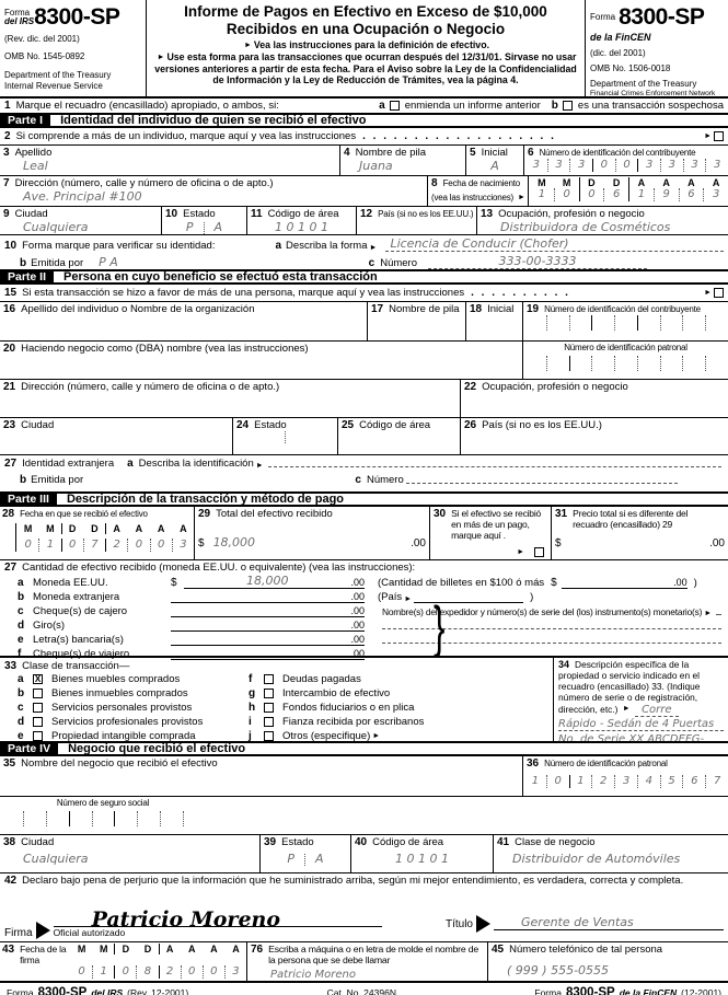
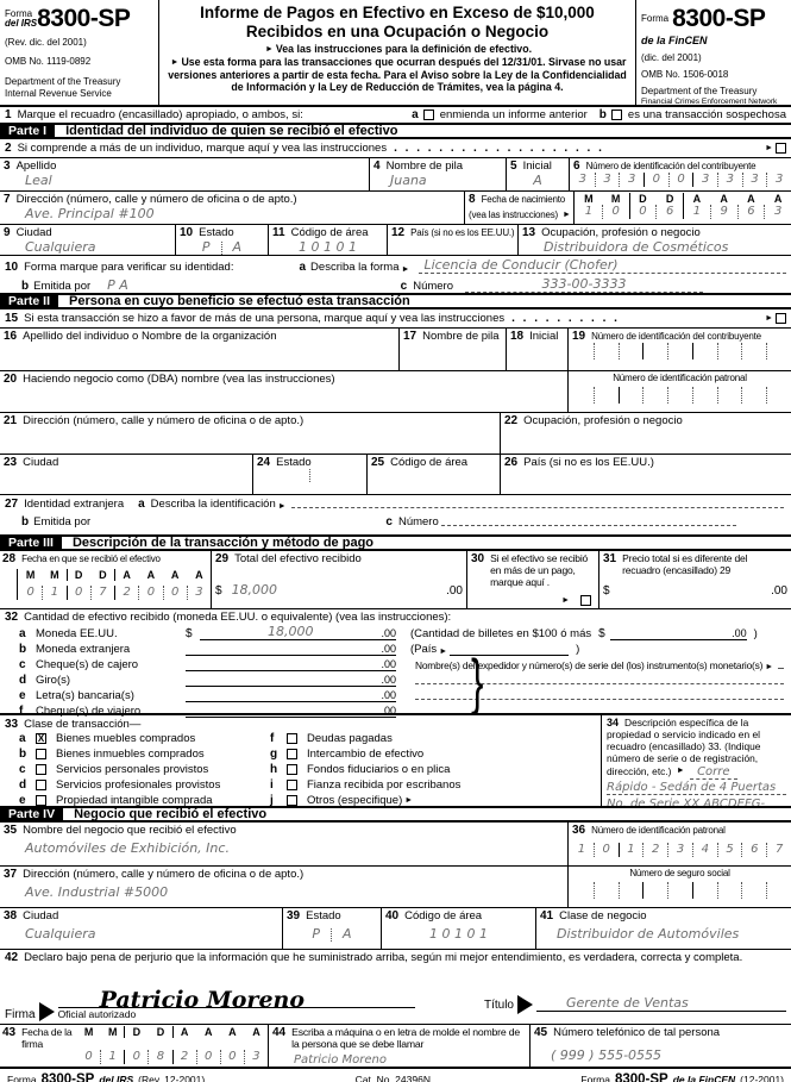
  Forma
  del IRS
  8300-SP
  (Rev. dic. del 2001)
- OMB No. 1545-0892
+ OMB No. 1119-0892
  Department of the Treasury
  Internal Revenue Service
  Informe de Pagos en Efectivo en Exceso de $10,000
  Recibidos en una Ocupación o Negocio
  Vea las instrucciones para la definición de efectivo.
  Use esta forma para las transacciones que ocurran después del 12/31/01. Sirvase no usar versiones anteriores a partir de esta fecha. Para el Aviso sobre la Ley de la Confidencialidad de Información y la Ley de Reducción de Trámites, vea la página 4.
  Forma
  8300-SP
  de la FinCEN
  (dic. del 2001)
  OMB No. 1506-0018
  Department of the Treasury
  1
  Marque el recuadro (encasillado) apropiado, o ambos, si:
  a
  enmienda un informe anterior
  b
  es una transacción sospechosa
  Parte I
  Identidad del individuo de quien se recibió el efectivo
  2
  Si comprende a más de un individuo, marque aquí y vea las instrucciones
  . . . . . . . . . . . . . . . . . . .
  3 Apellido
  Leal
  4 Nombre de pila
  Juana
  5 Inicial
  A
  6 Número de identificación del contribuyente
  3
  3
  3
  0
  0
  3
  3
  3
  3
  7 Dirección (número, calle y número de oficina o de apto.)
  Ave. Principal #100
  8 Fecha de nacimiento
  (vea las instrucciones)
  M
  M
  D
  D
  A
  A
  A
  A
  1
  0
  0
  6
  1
  9
  6
  3
  9 Ciudad
  Cualquiera
  10 Estado
  P A
  11 Código de área
  1 0 1 0 1
  12 País (si no es los EE.UU.)
  13 Ocupación, profesión o negocio
  Distribuidora de Cosméticos
  10
  Forma marque para verificar su identidad:
  a
  Describa la forma
  Licencia de Conducir (Chofer)
  b
  Emitida por
  P A
  c
  Número
  333-00-3333
  Parte II
  Persona en cuyo beneficio se efectuó esta transacción
  15
  Si esta transacción se hizo a favor de más de una persona, marque aquí y vea las instrucciones
  . . . . . . . . . .
  16 Apellido del individuo o Nombre de la organización
  17 Nombre de pila
  18 Inicial
  19 Número de identificación del contribuyente
  20 Haciendo negocio como (DBA) nombre (vea las instrucciones)
  Número de identificación patronal
  21 Dirección (número, calle y número de oficina o de apto.)
  22 Ocupación, profesión o negocio
  23 Ciudad
  24 Estado
  25 Código de área
  26 País (si no es los EE.UU.)
  27
  Identidad extranjera
  a
  Describa la identificación
  b
  Emitida por
  c
  Número
  Parte III
  Descripción de la transacción y método de pago
  28 Fecha en que se recibió el efectivo
  M
  M
  D
  D
  A
  A
  A
  A
  0
  1
  0
  7
  2
  0
  0
  3
  29 Total del efectivo recibido
  $
  18,000
  .00
  30
  Si el efectivo se recibió en más de un pago, marque aquí .
  31
  Precio total si es diferente del recuadro (encasillado) 29
  $
  .00
- 27 Cantidad de efectivo recibido (moneda EE.UU. o equivalente) (vea las instrucciones):
+ 32 Cantidad de efectivo recibido (moneda EE.UU. o equivalente) (vea las instrucciones):
  }
  a
  Moneda EE.UU.
  $
  18,000
  .00
  (Cantidad de billetes en $100 ó más
  $
  .00
  )
  b
  Moneda extranjera
  .00
  (País
  )
  c
  Cheque(s) de cajero
  .00
  Nombre(s) del expedidor y número(s) de serie del (los) instrumento(s) monetario(s)
  d
  Giro(s)
  .00
  e
  Letra(s) bancaria(s)
  .00
  f
  Cheque(s) de viajero
  .00
  33 Clase de transacción—
  a
  X
  Bienes muebles comprados
  f
  Deudas pagadas
  b
  Bienes inmuebles comprados
  g
  Intercambio de efectivo
  c
  Servicios personales provistos
  h
  Fondos fiduciarios o en plica
  d
  Servicios profesionales provistos
  i
  Fianza recibida por escribanos
  e
  Propiedad intangible comprada
  j
  Otros (especifique)
  34 Descripción específica de la propiedad o servicio indicado en el recuadro (encasillado) 33. (Indique número de serie o de registración, dirección, etc.) Corre
  Rápido - Sedán de 4 Puertas
  No. de Serie XX ABCDEFG-
  Parte IV
  Negocio que recibió el efectivo
  35 Nombre del negocio que recibió el efectivo
+ Automóviles de Exhibición, Inc.
  36 Número de identificación patronal
  1
  0
  1
  2
  3
  4
  5
  6
  7
+ 37 Dirección (número, calle y número de oficina o de apto.)
+ Ave. Industrial #5000
  Número de seguro social
  38 Ciudad
  Cualquiera
  39 Estado
  P A
  40 Código de área
  1 0 1 0 1
  41 Clase de negocio
  Distribuidor de Automóviles
  42
  Declaro bajo pena de perjurio que la información que he suministrado arriba, según mi mejor entendimiento, es verdadera, correcta y completa.
  Firma
  Patricio Moreno
  Oficial autorizado
  Título
  Gerente de Ventas
  43
  Fecha de la firma
  M
  M
  D
  D
  A
  A
  A
  A
  0
  1
  0
  8
  2
  0
  0
  3
- 76
+ 44
  Escriba a máquina o en letra de molde el nombre de la persona que se debe llamar
  Patricio Moreno
  45 Número telefónico de tal persona
  ( 999 ) 555-0555
  Forma
  8300-SP
  del IRS
  (Rev. 12-2001)
  Cat. No. 24396N
  Forma
  8300-SP
  de la FinCEN
  (12-2001)
